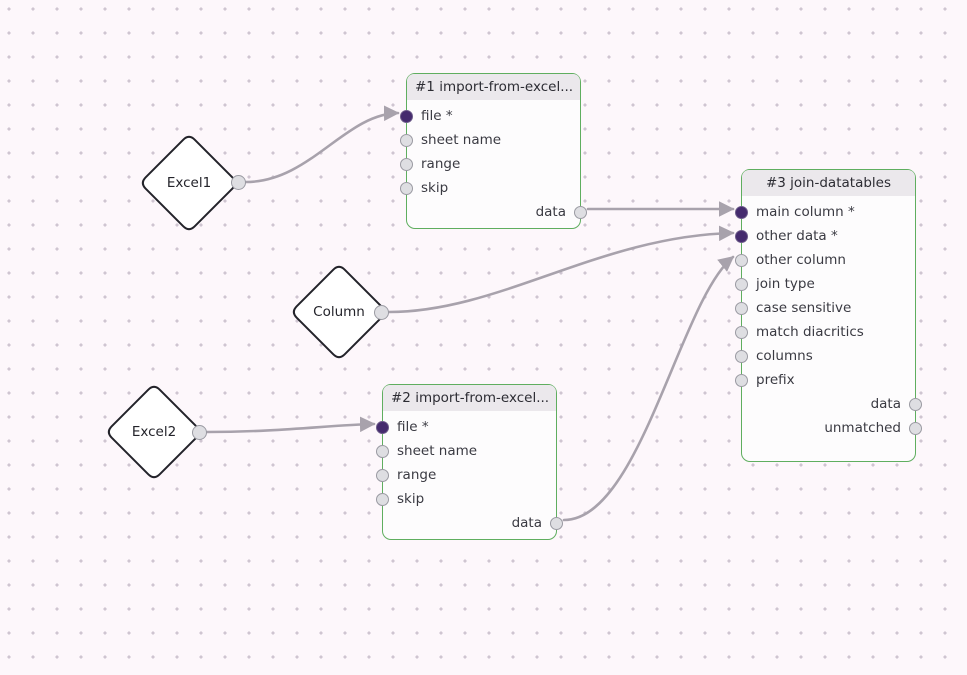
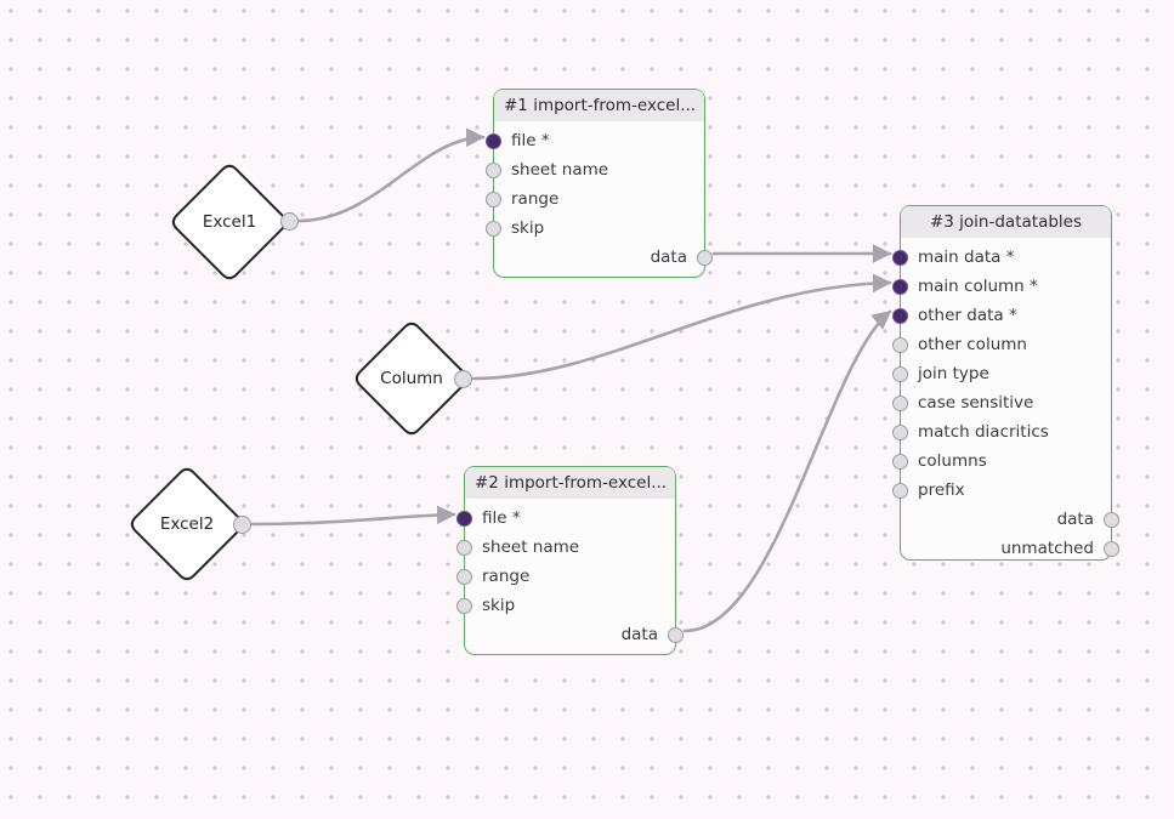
  Excel1
  Column
  Excel2
  #1 import-from-excel...
  file *
  sheet name
  range
  skip
  data
  #2 import-from-excel...
  file *
  sheet name
  range
  skip
  data
  #3 join-datatables
+ main data *
  main column *
  other data *
  other column
  join type
  case sensitive
  match diacritics
  columns
  prefix
  data
  unmatched
